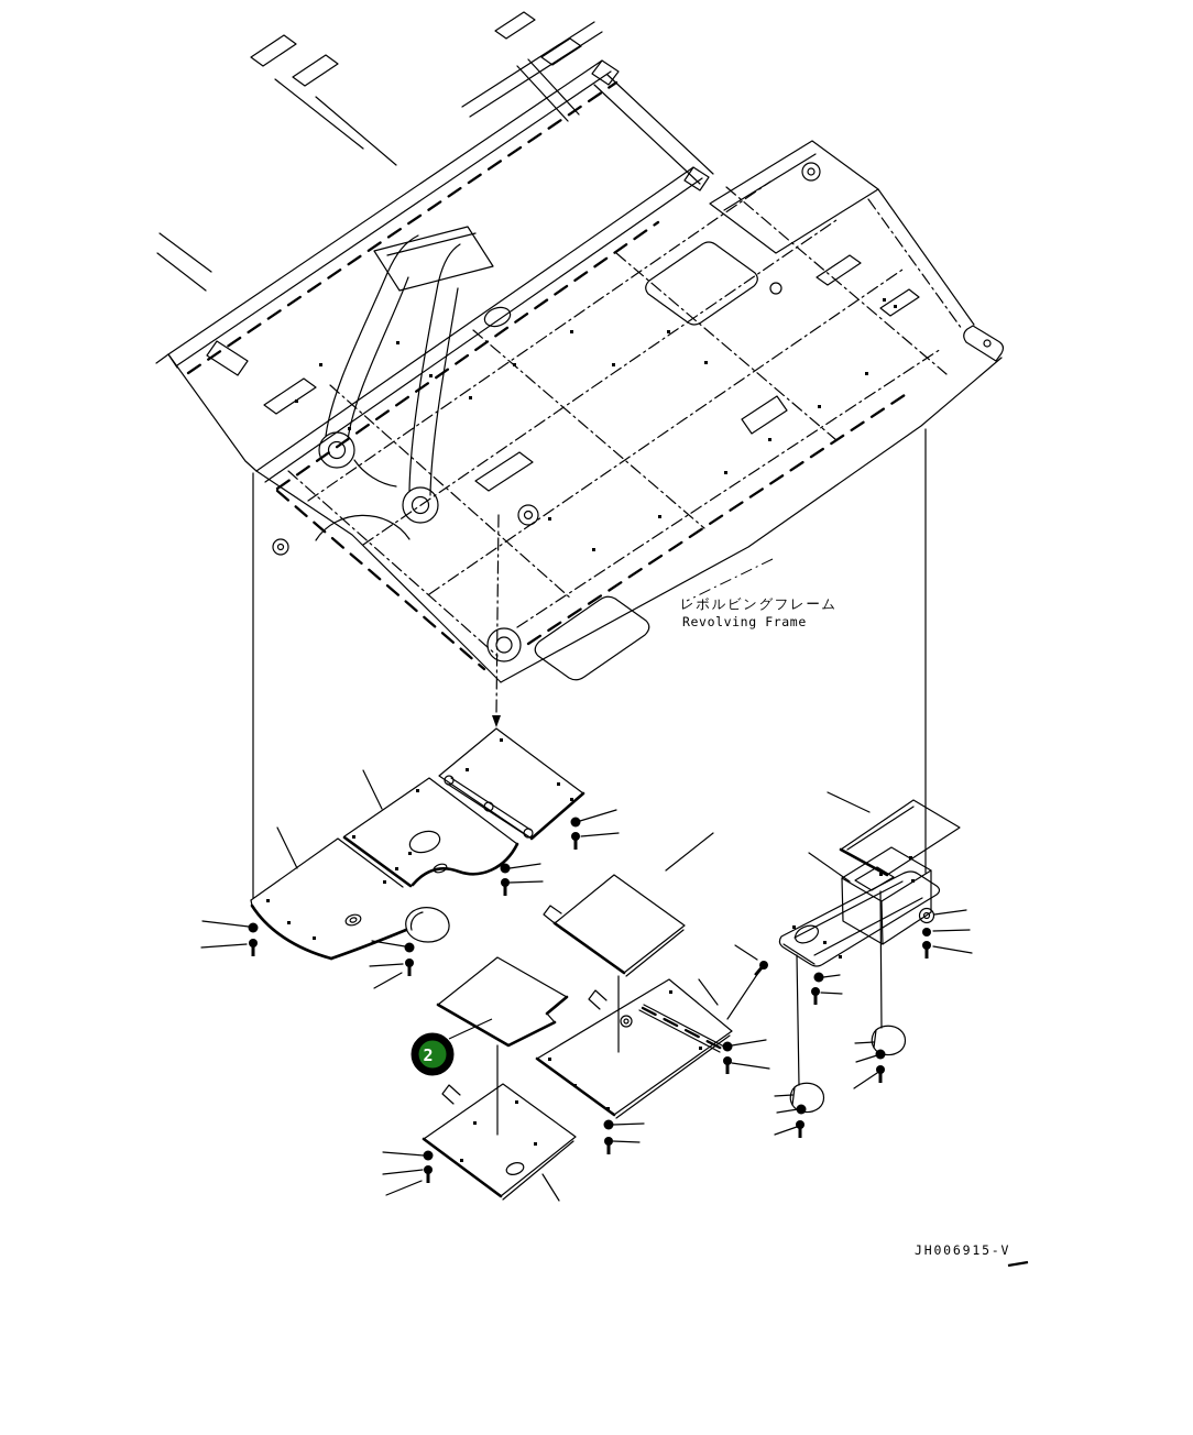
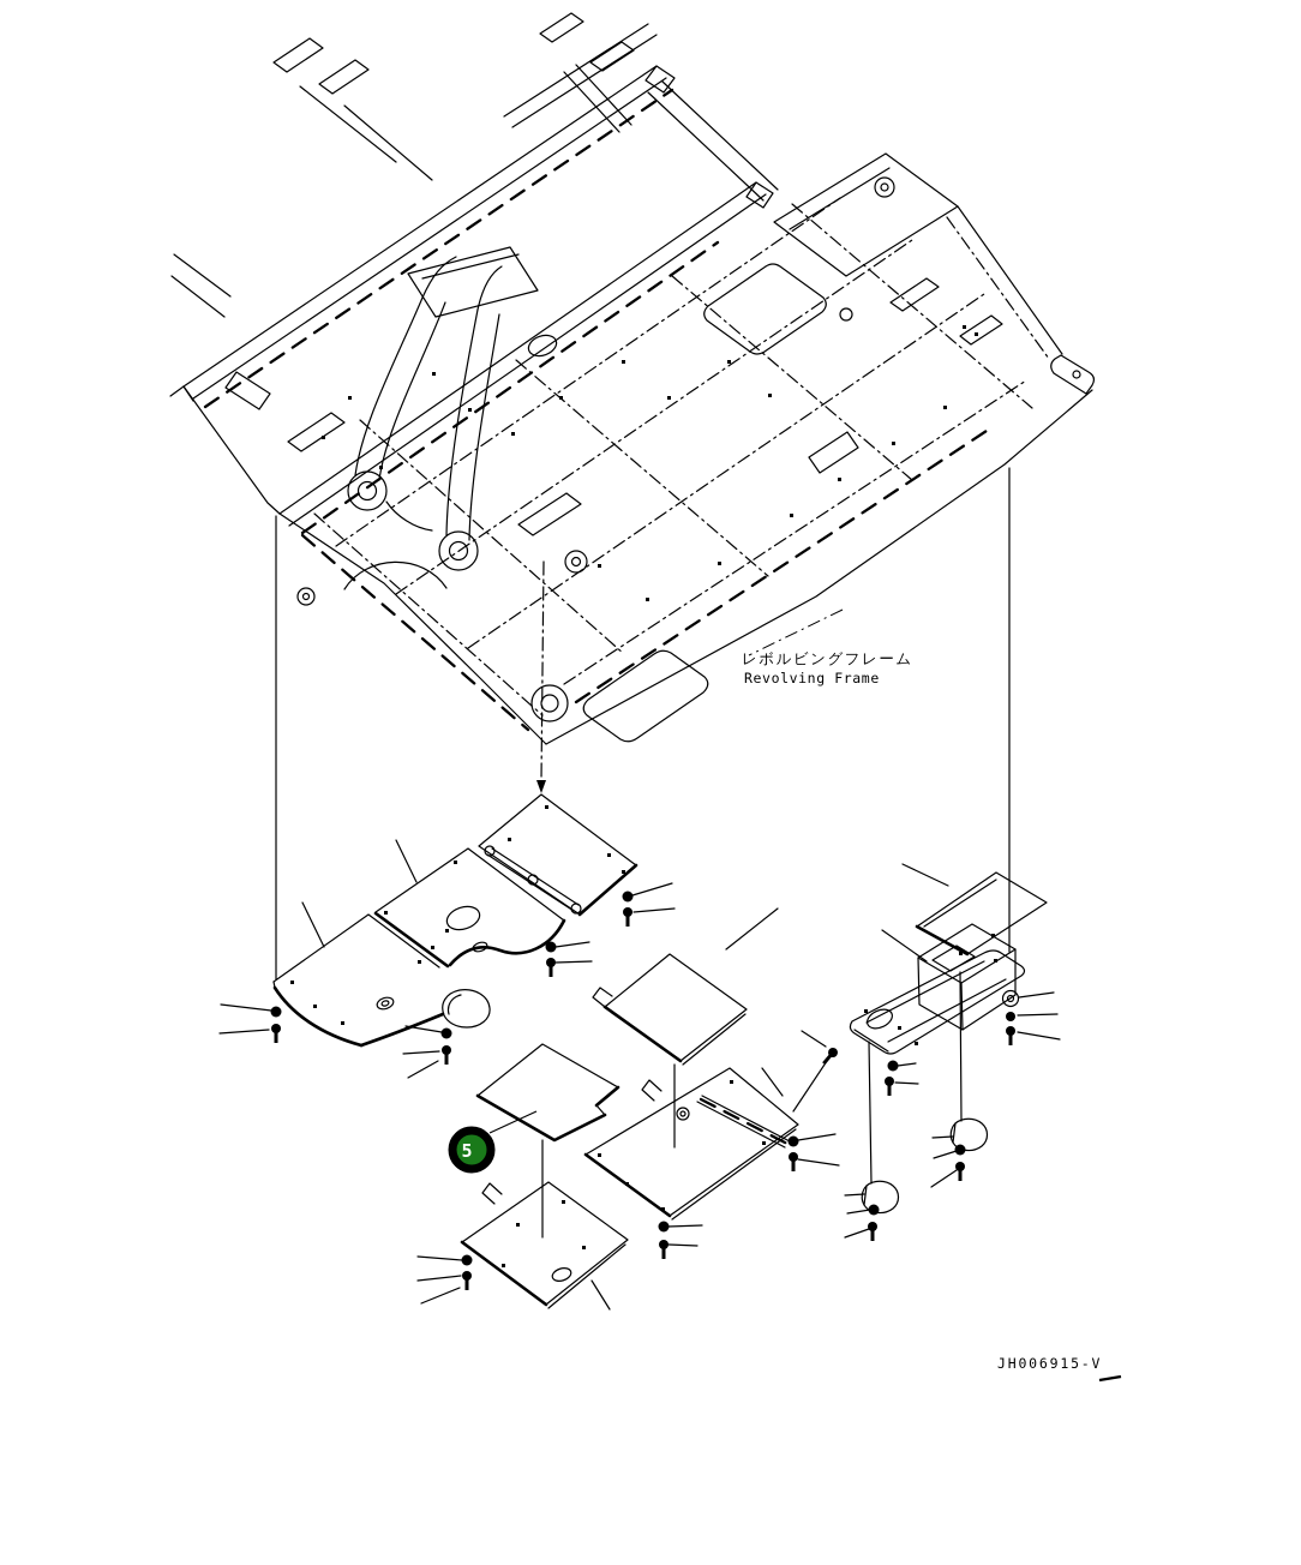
- 2
+ 5
  レボルビングフレーム
  Revolving Frame
  JH006915-V
